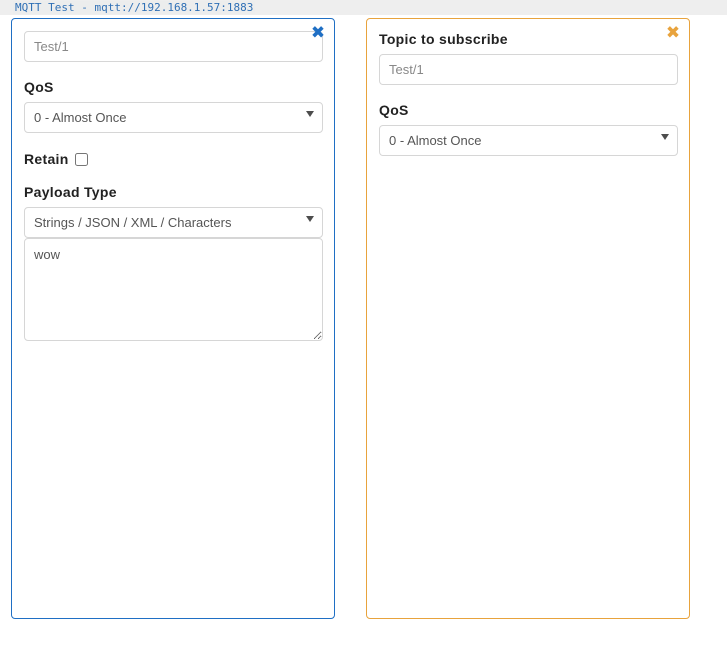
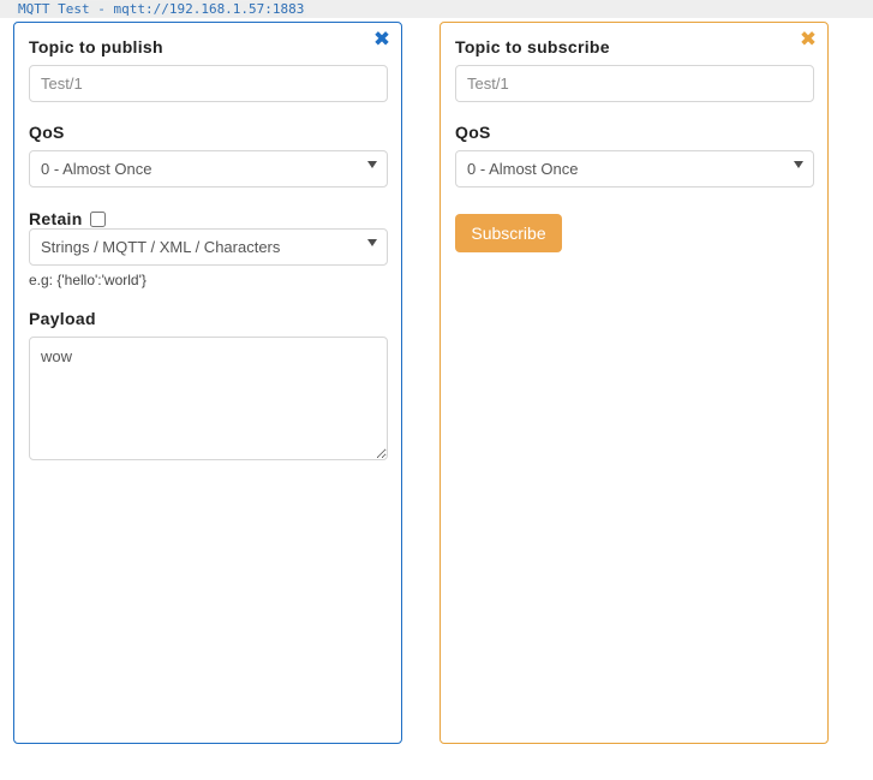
  MQTT Test - mqtt://192.168.1.57:1883
  ✖
+ Topic to publish
  Test/1
  QoS
  0 - Almost Once
  Retain
- Payload Type
- Strings / JSON / XML / Characters
+ Strings / MQTT / XML / Characters
+ e.g: {'hello':'world'}
+ Payload
  wow
  ✖
  Topic to subscribe
  Test/1
  QoS
  0 - Almost Once
+ Subscribe
